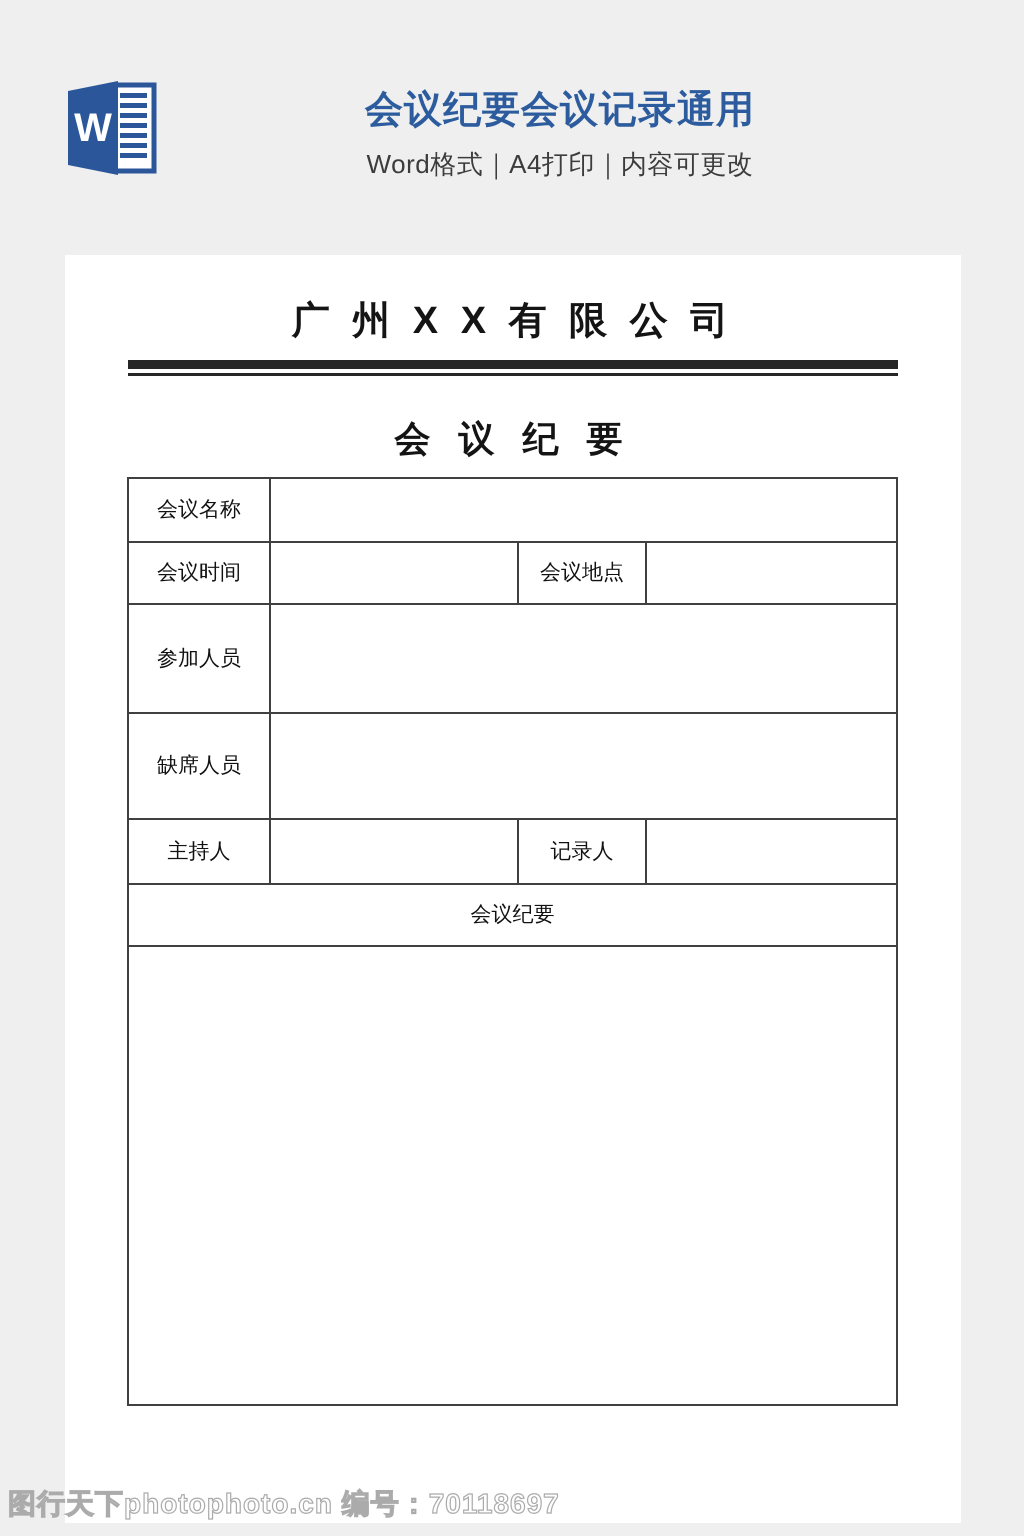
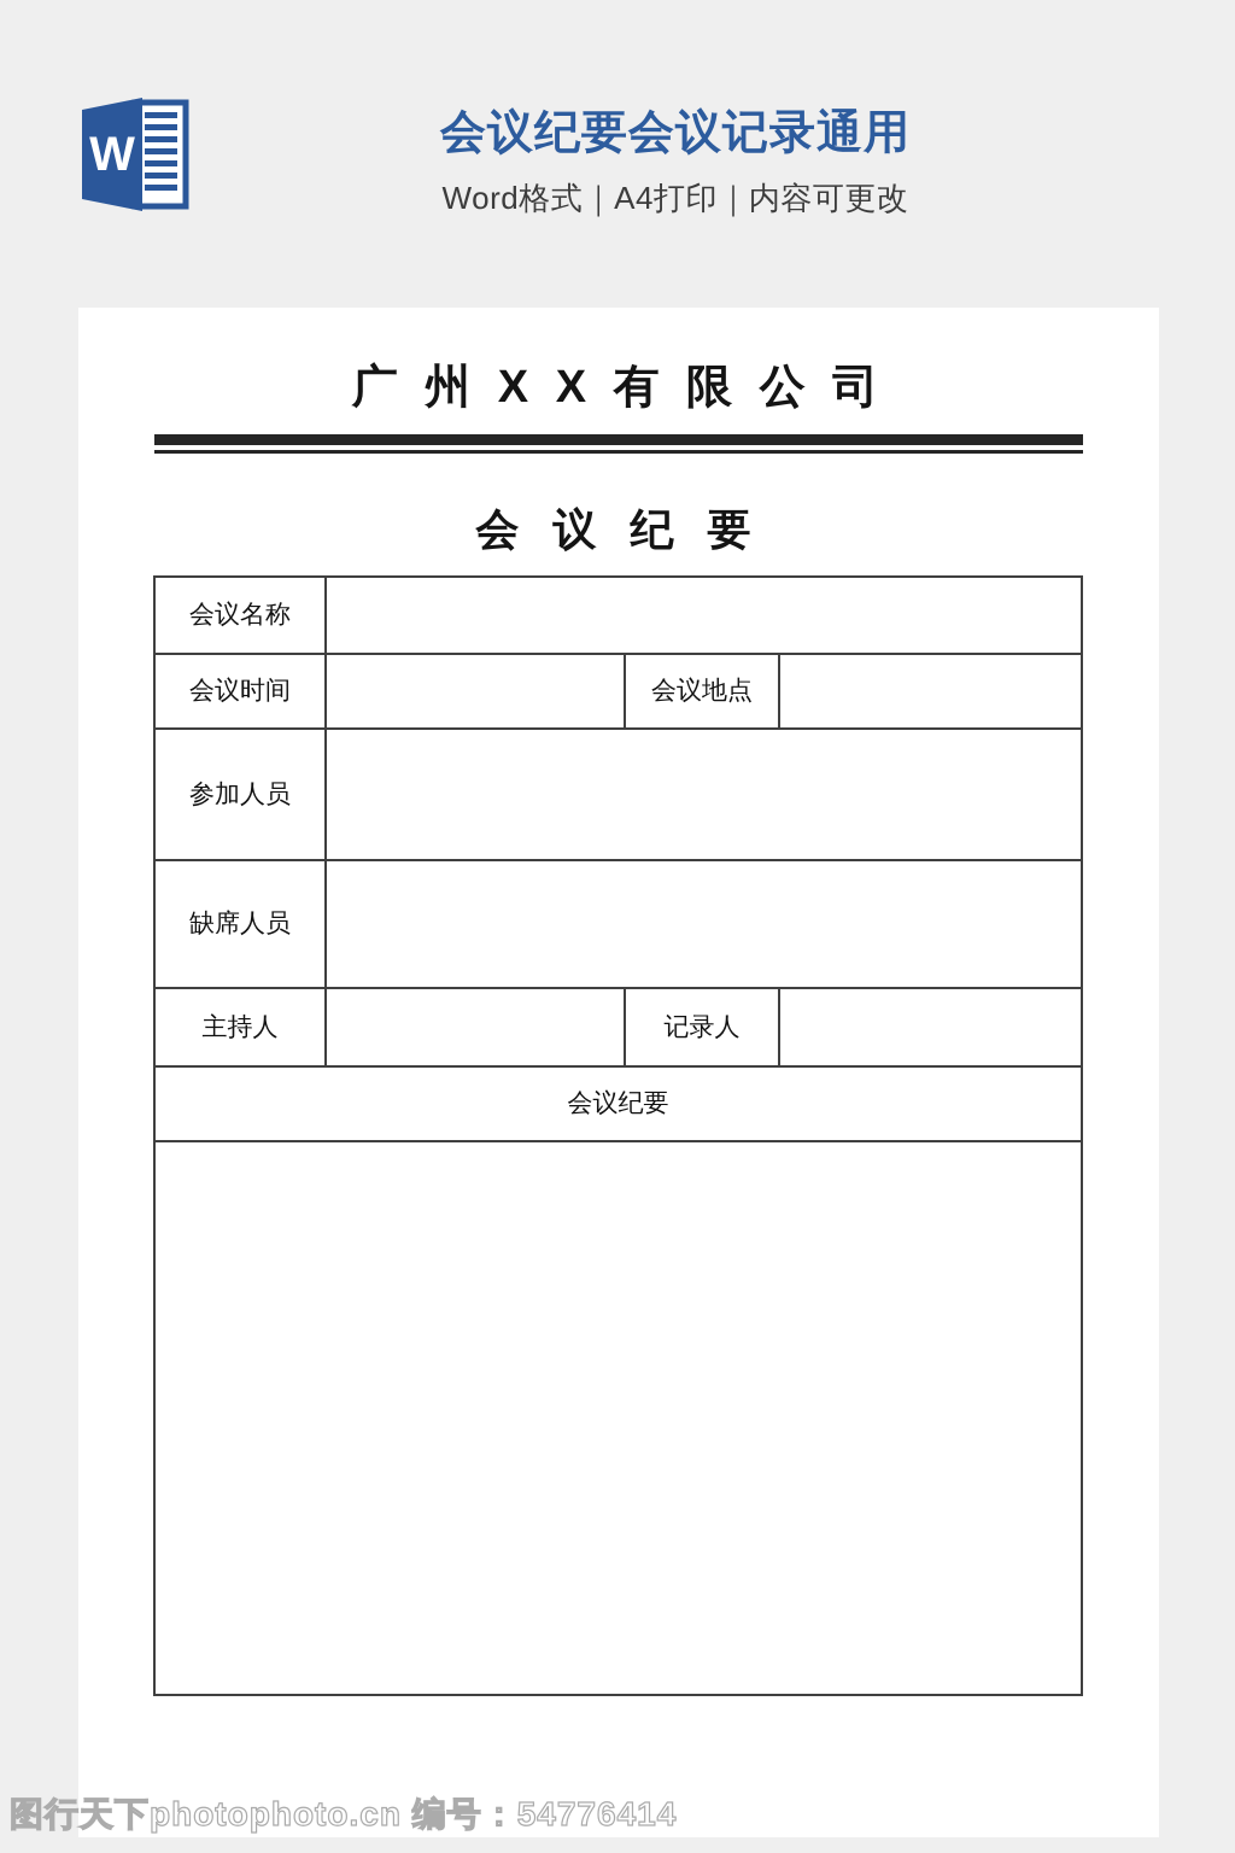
  W
  会议纪要会议记录通用
  Word格式｜A4打印｜内容可更改
  广 州 X X 有 限 公 司
  会 议 纪 要
  会议名称
  会议时间		会议地点
  参加人员
  缺席人员
  主持人		记录人
  会议纪要
- 图行天下photophoto.cn 编号：70118697
+ 图行天下photophoto.cn 编号：54776414
